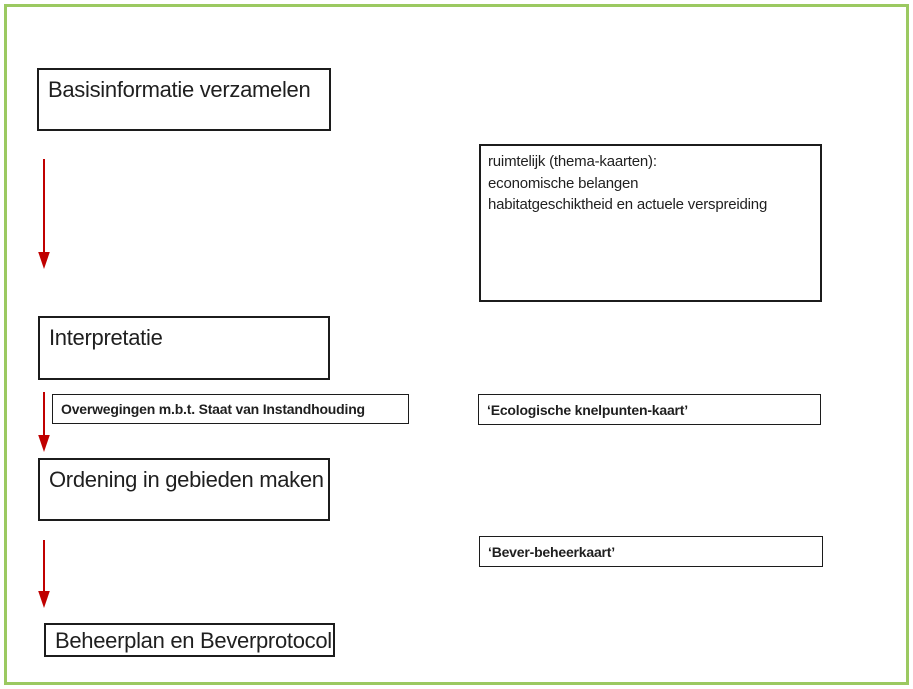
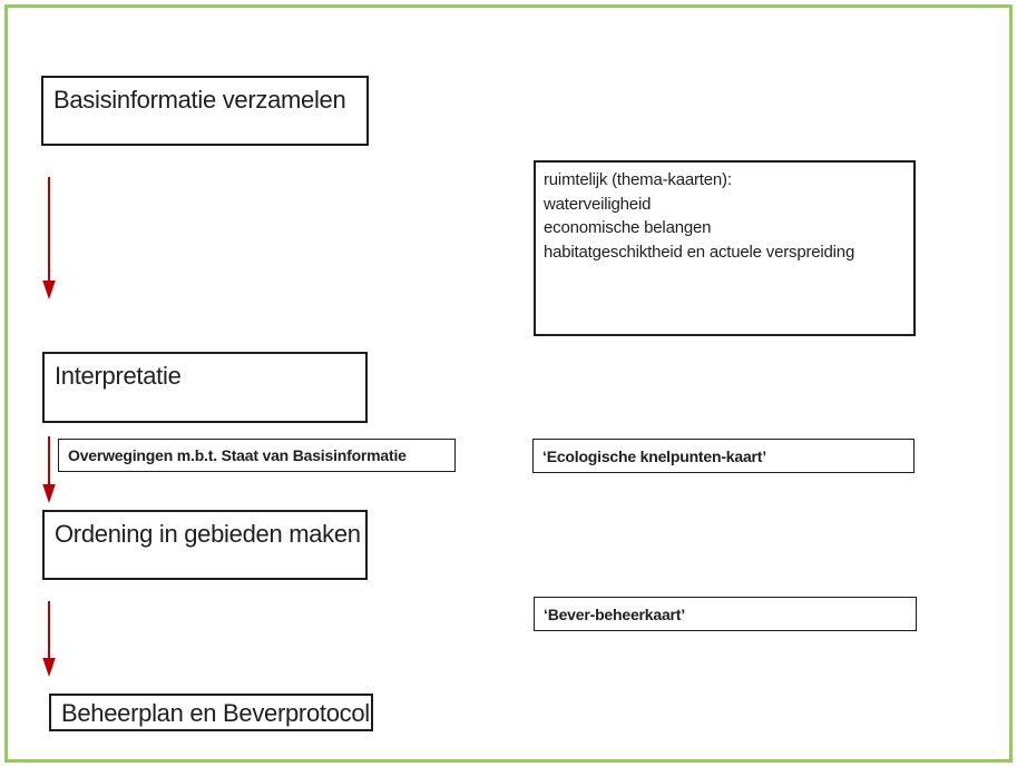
  Basisinformatie verzamelen
  ruimtelijk (thema-kaarten):
+ waterveiligheid
  economische belangen
  habitatgeschiktheid en actuele verspreiding
  Interpretatie
- Overwegingen m.b.t. Staat van Instandhouding
+ Overwegingen m.b.t. Staat van Basisinformatie
  ‘Ecologische knelpunten-kaart’
  Ordening in gebieden maken
  ‘Bever-beheerkaart’
  Beheerplan en Beverprotocol
